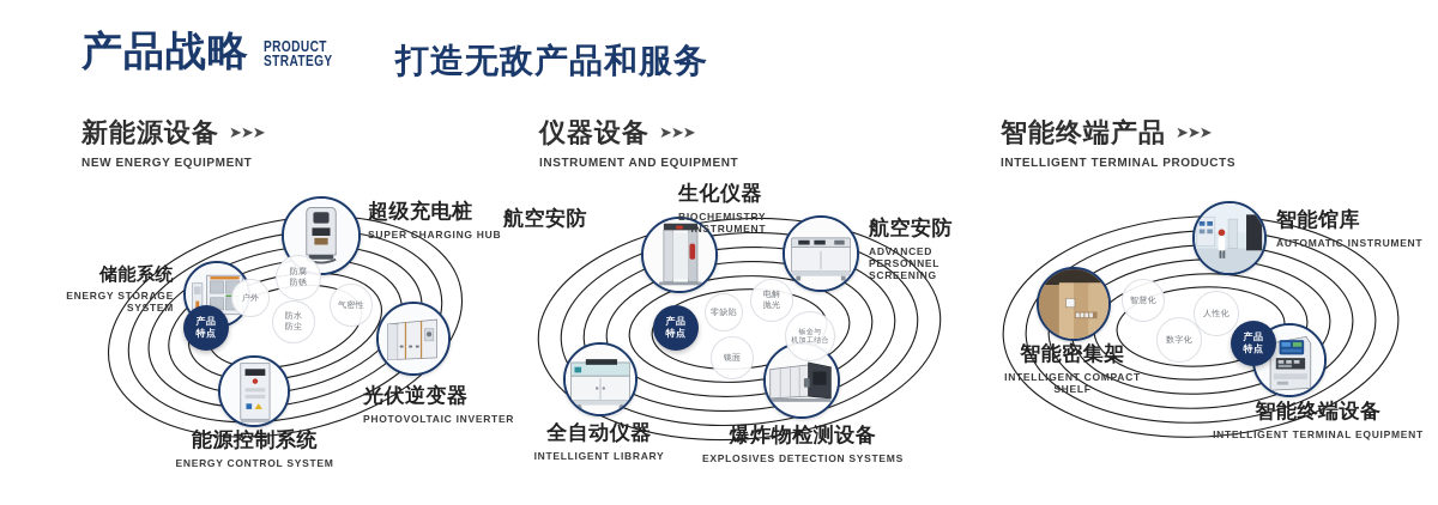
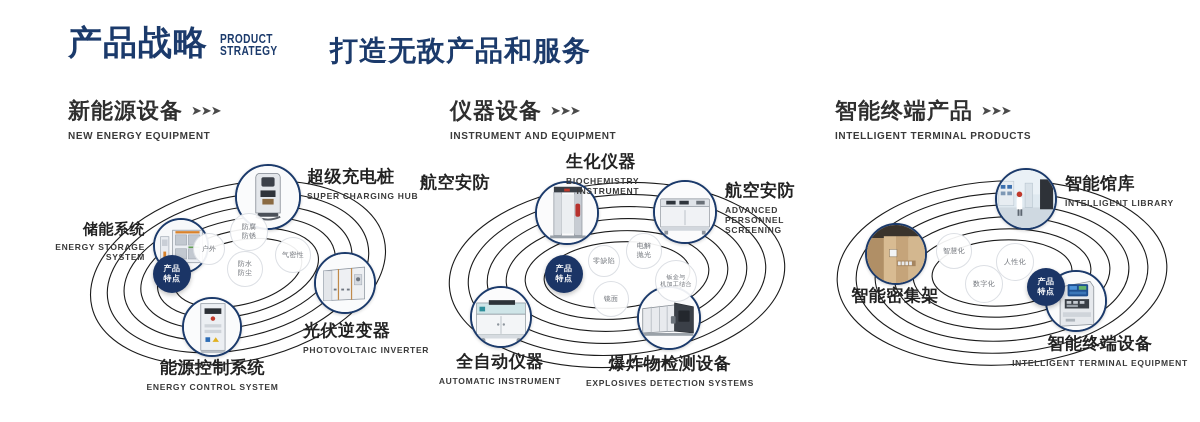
  产品战略
  PRODUCT
  STRATEGY
  打造无敌产品和服务
  新能源设备
  ➤➤➤
  NEW ENERGY EQUIPMENT
  仪器设备
  ➤➤➤
  INSTRUMENT AND EQUIPMENT
  智能终端产品
  ➤➤➤
  INTELLIGENT TERMINAL PRODUCTS
  储能系统
  ENERGY STORAGE
  SYSTEM
  超级充电桩
  SUPER CHARGING HUB
  光伏逆变器
  PHOTOVOLTAIC INVERTER
  能源控制系统
  ENERGY CONTROL SYSTEM
  产品
  特点
  户外
  防腐
  防锈
  气密性
  防水
  防尘
  生化仪器
  BIOCHEMISTRY
  INSTRUMENT
  航空安防
  航空安防
  ADVANCED PERSONNEL
  SCREENING
  全自动仪器
- INTELLIGENT LIBRARY
+ AUTOMATIC INSTRUMENT
  爆炸物检测设备
  EXPLOSIVES DETECTION SYSTEMS
  产品
  特点
  零缺陷
  电解
  抛光
  镜面
  智能馆库
- AUTOMATIC INSTRUMENT
+ INTELLIGENT LIBRARY
  智能密集架
- INTELLIGENT COMPACT
- SHELF
  智能终端设备
  INTELLIGENT TERMINAL EQUIPMENT
  产品
  特点
  智慧化
  数字化
  人性化
